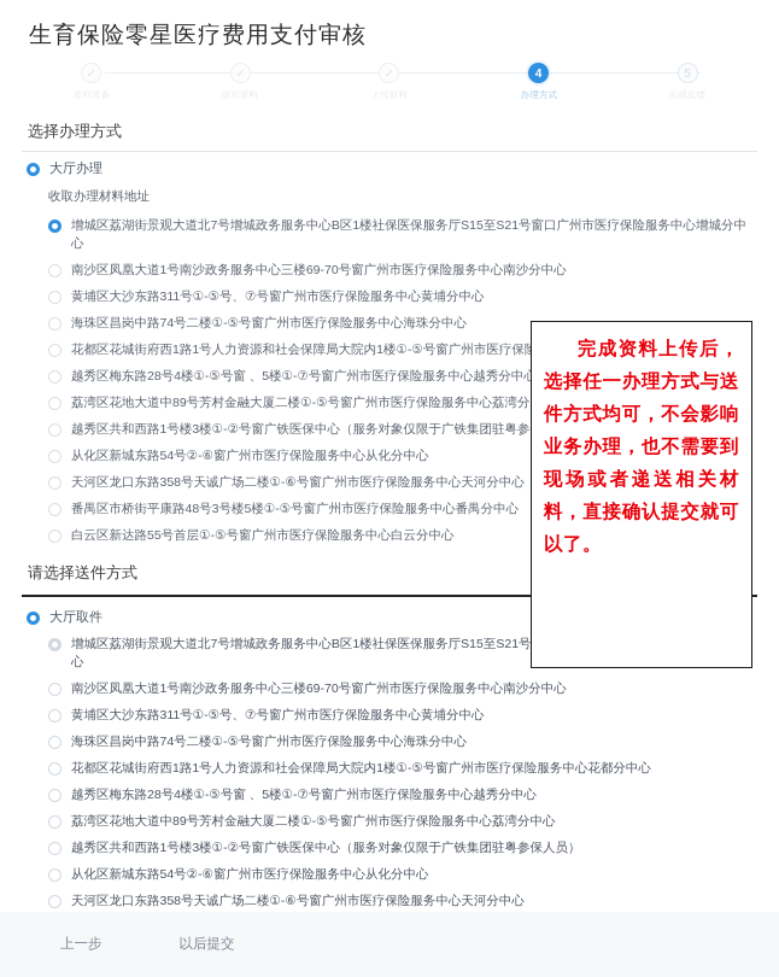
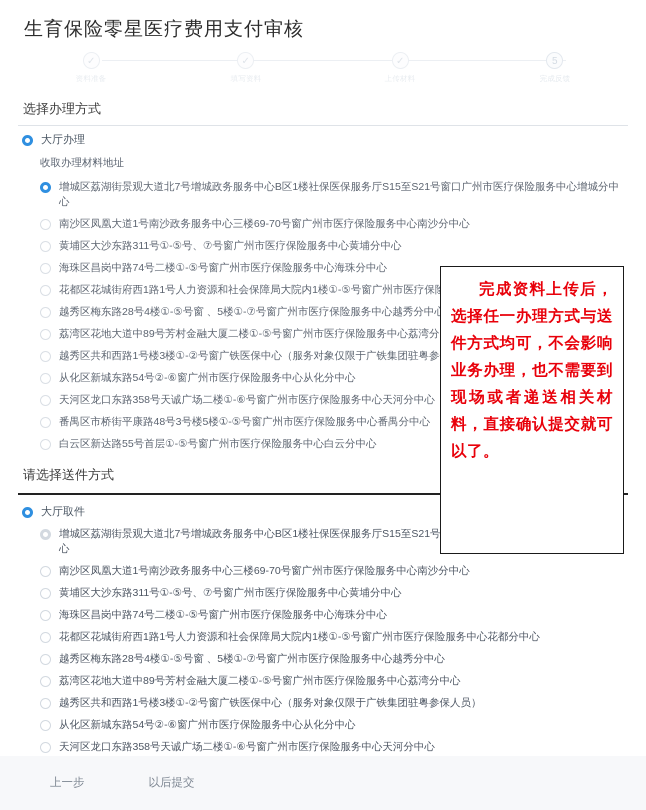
  生育保险零星医疗费用支付审核
  ✓
  ✓
  ✓
- 4
- 办理方式
  5
  选择办理方式
  大厅办理
  收取办理材料地址
  增城区荔湖街景观大道北7号增城政务服务中心B区1楼社保医保服务厅S15至S21号窗口广州市医疗保险服务中心增城分中心
  南沙区凤凰大道1号南沙政务服务中心三楼69-70号窗广州市医疗保险服务中心南沙分中心
  黄埔区大沙东路311号①-⑤号、⑦号窗广州市医疗保险服务中心黄埔分中心
  海珠区昌岗中路74号二楼①-⑤号窗广州市医疗保险服务中心海珠分中心
  花都区花城街府西1路1号人力资源和社会保障局大院内1楼①-⑤号窗广州市医疗保
  越秀区梅东路28号4楼①-⑤号窗 、5楼①-⑦号窗广州市医疗保险服务中心越秀分中
  荔湾区花地大道中89号芳村金融大厦二楼①-⑤号窗广州市医疗保险服务中心荔湾分
  越秀区共和西路1号楼3楼①-②号窗广铁医保中心（服务对象仅限于广铁集团驻粤参
  从化区新城东路54号②-⑥窗广州市医疗保险服务中心从化分中心
  天河区龙口东路358号天诚广场二楼①-⑥号窗广州市医疗保险服务中心天河分中心
  番禺区市桥街平康路48号3号楼5楼①-⑤号窗广州市医疗保险服务中心番禺分中心
  白云区新达路55号首层①-⑤号窗广州市医疗保险服务中心白云分中心
  请选择送件方式
  大厅取件
  增城区荔湖街景观大道北7号增城政务服务中心B区1楼社保医保服务厅S15至S21号心
  南沙区凤凰大道1号南沙政务服务中心三楼69-70号窗广州市医疗保险服务中心南沙分中心
  黄埔区大沙东路311号①-⑤号、⑦号窗广州市医疗保险服务中心黄埔分中心
  海珠区昌岗中路74号二楼①-⑤号窗广州市医疗保险服务中心海珠分中心
  花都区花城街府西1路1号人力资源和社会保障局大院内1楼①-⑤号窗广州市医疗保险服务中心花都分中心
  越秀区梅东路28号4楼①-⑤号窗 、5楼①-⑦号窗广州市医疗保险服务中心越秀分中心
  荔湾区花地大道中89号芳村金融大厦二楼①-⑤号窗广州市医疗保险服务中心荔湾分中心
  越秀区共和西路1号楼3楼①-②号窗广铁医保中心（服务对象仅限于广铁集团驻粤参保人员）
  从化区新城东路54号②-⑥窗广州市医疗保险服务中心从化分中心
  天河区龙口东路358号天诚广场二楼①-⑥号窗广州市医疗保险服务中心天河分中心
  完成资料上传后，选择任一办理方式与送件方式均可，不会影响业务办理，也不需要到现场或者递送相关材料，直接确认提交就可以了。
  上一步
  以后提交
